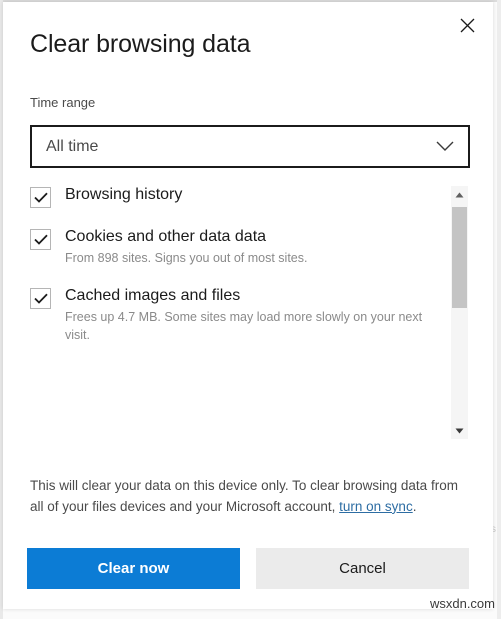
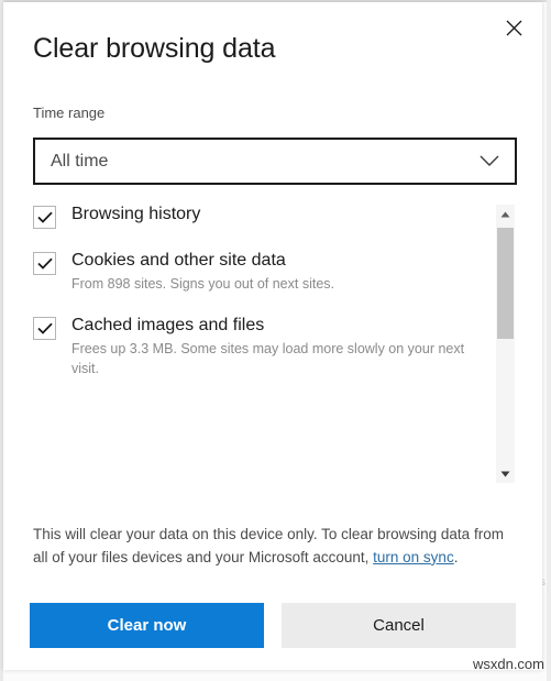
  s
  Clear browsing data
  Time range
  All time
  Browsing history
- Cookies and other data data
+ Cookies and other site data
- From 898 sites. Signs you out of most sites.
+ From 898 sites. Signs you out of next sites.
  Cached images and files
- Frees up 4.7 MB. Some sites may load more slowly on your next visit.
+ Frees up 3.3 MB. Some sites may load more slowly on your next visit.
  This will clear your data on this device only. To clear browsing data from all of your files devices and your Microsoft account, turn on sync.
  Clear now
  Cancel
  wsxdn.com
